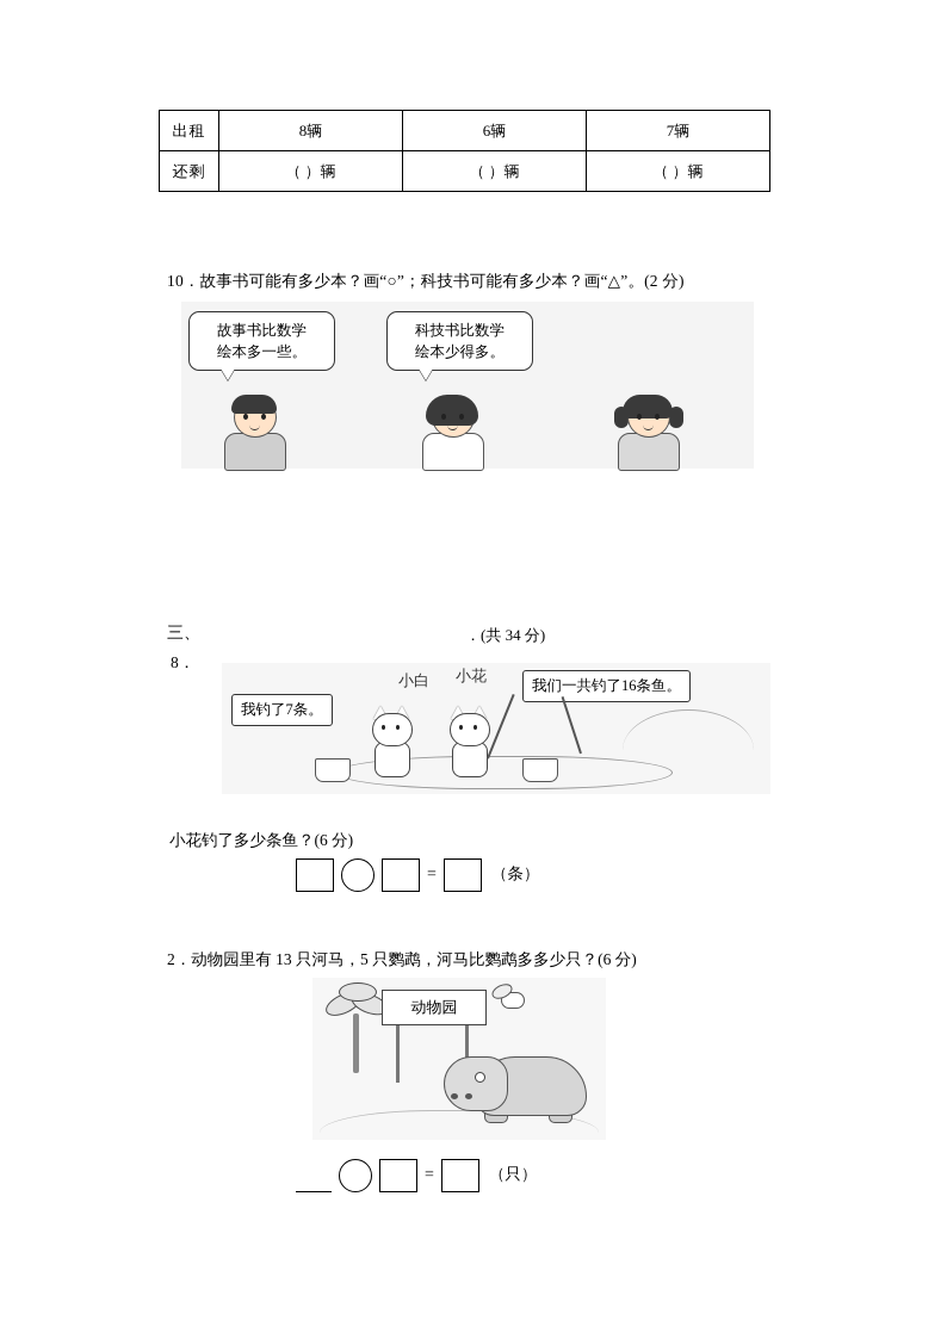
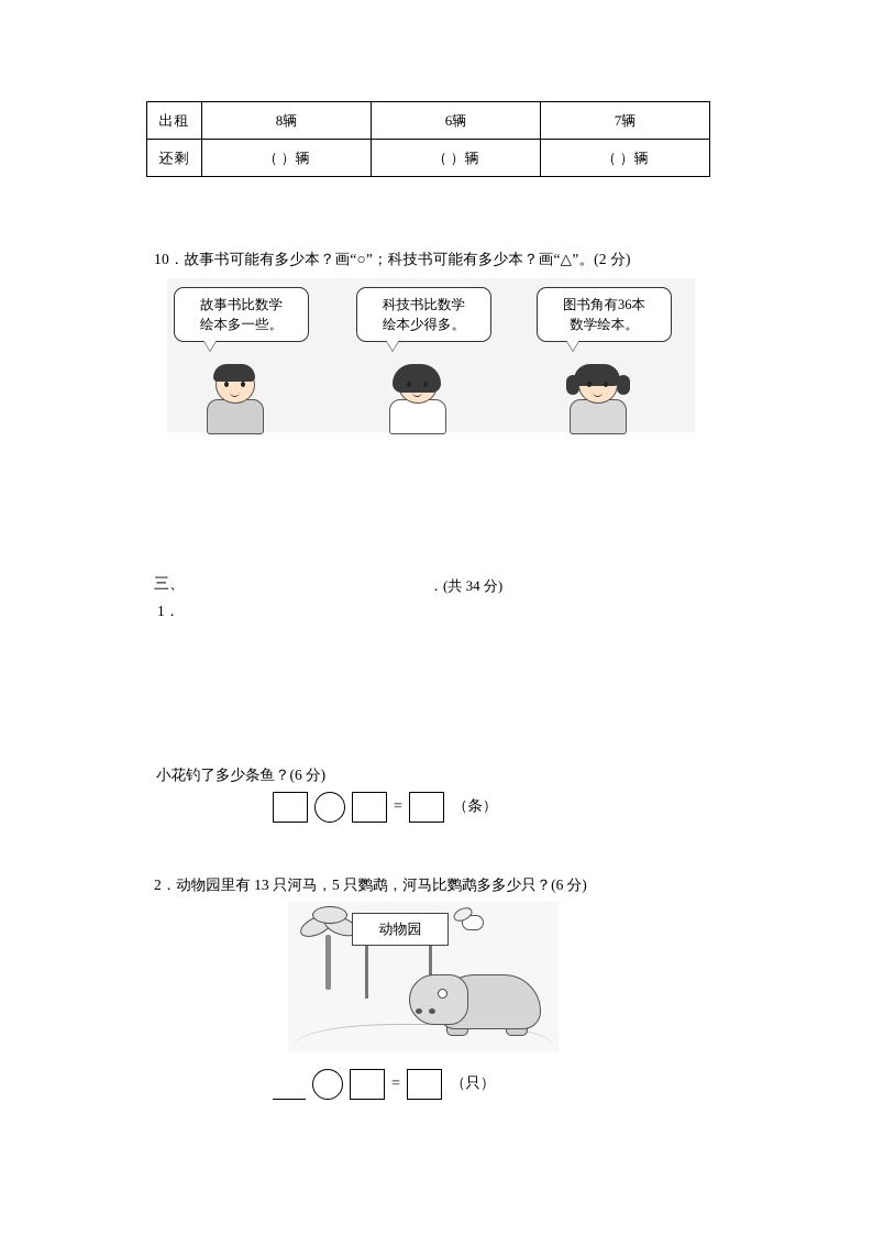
  出租	8辆	6辆	7辆
  还剩	（ ）辆	（ ）辆	（ ）辆
  10．故事书可能有多少本？画“○”；科技书可能有多少本？画“△”。(2 分)
  故事书比数学
  绘本多一些。
  科技书比数学
  绘本少得多。
+ 图书角有36本
+ 数学绘本。
  三、
  ．(共 34 分)
- 8．
+ 1．
- 我钓了7条。
- 我们一共钓了16条鱼。
- 小白
- 小花
  小花钓了多少条鱼？(6 分)
  =
  （条）
  2．动物园里有 13 只河马，5 只鹦鹉，河马比鹦鹉多多少只？(6 分)
  动物园
  =
  （只）
